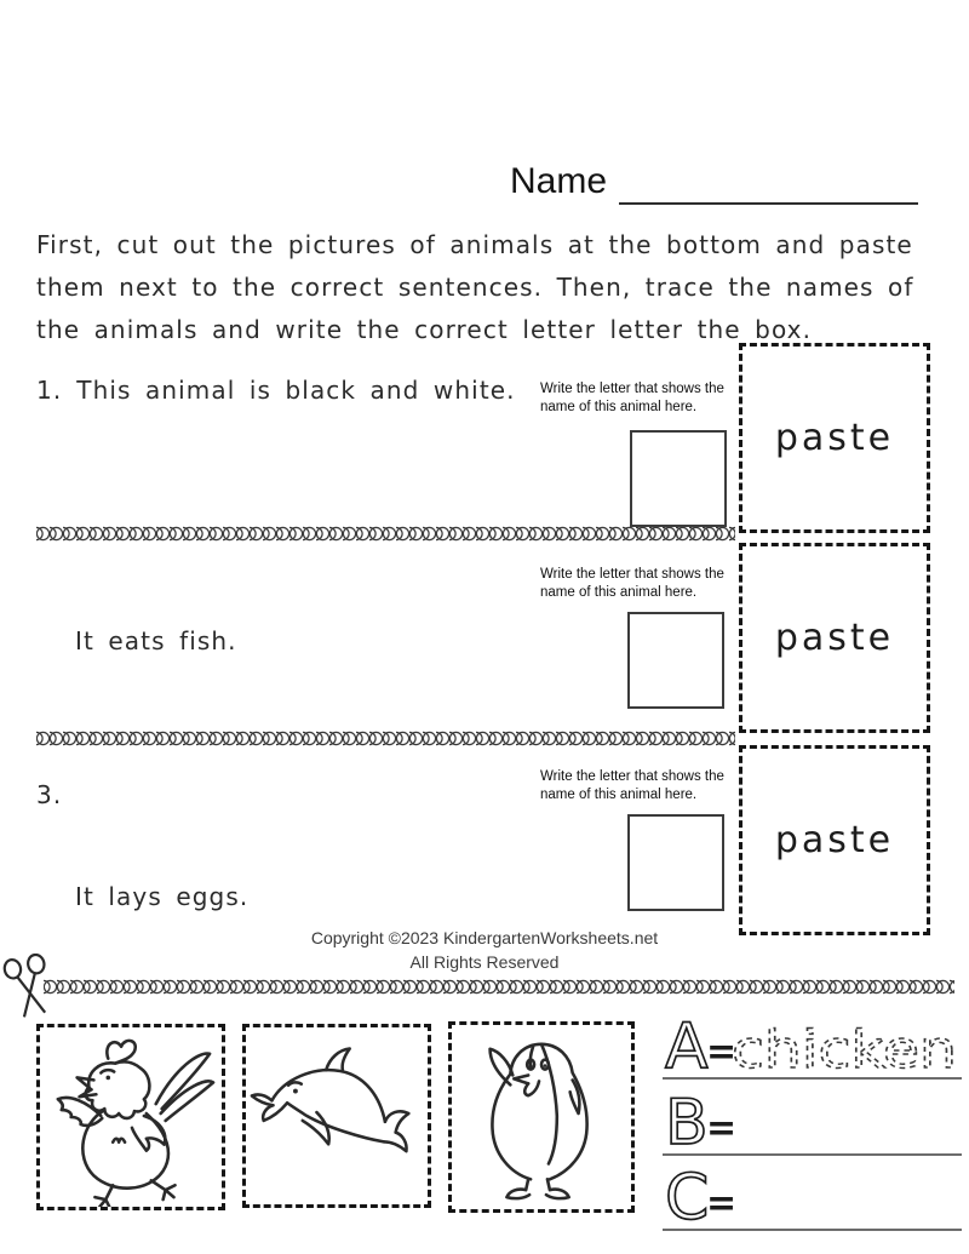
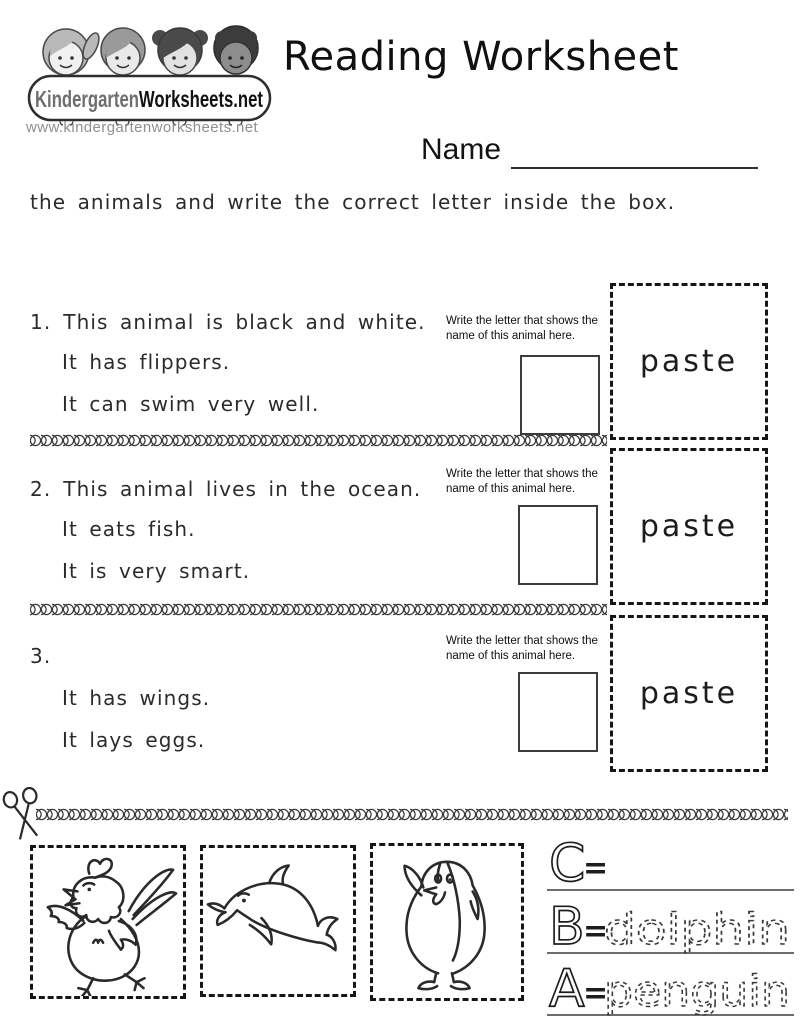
+ KindergartenWorksheets.net
+ www.kindergartenworksheets.net
+ Reading Worksheet
  Name
- First, cut out the pictures of animals at the bottom and paste
- them next to the correct sentences. Then, trace the names of
- the animals and write the correct letter letter the box.
+ the animals and write the correct letter inside the box.
  1.
  This animal is black and white.
+ It has flippers.
+ It can swim very well.
  Write the letter that shows the name of this animal here.
  paste
+ 2.
+ This animal lives in the ocean.
  It eats fish.
+ It is very smart.
  Write the letter that shows the name of this animal here.
  paste
  3.
+ It has wings.
  It lays eggs.
  Write the letter that shows the name of this animal here.
  paste
- Copyright ©2023 KindergartenWorksheets.net
- All Rights Reserved
- A
+ C
  =
- chicken
  B
  =
+ dolphin
- C
+ A
  =
+ penguin
